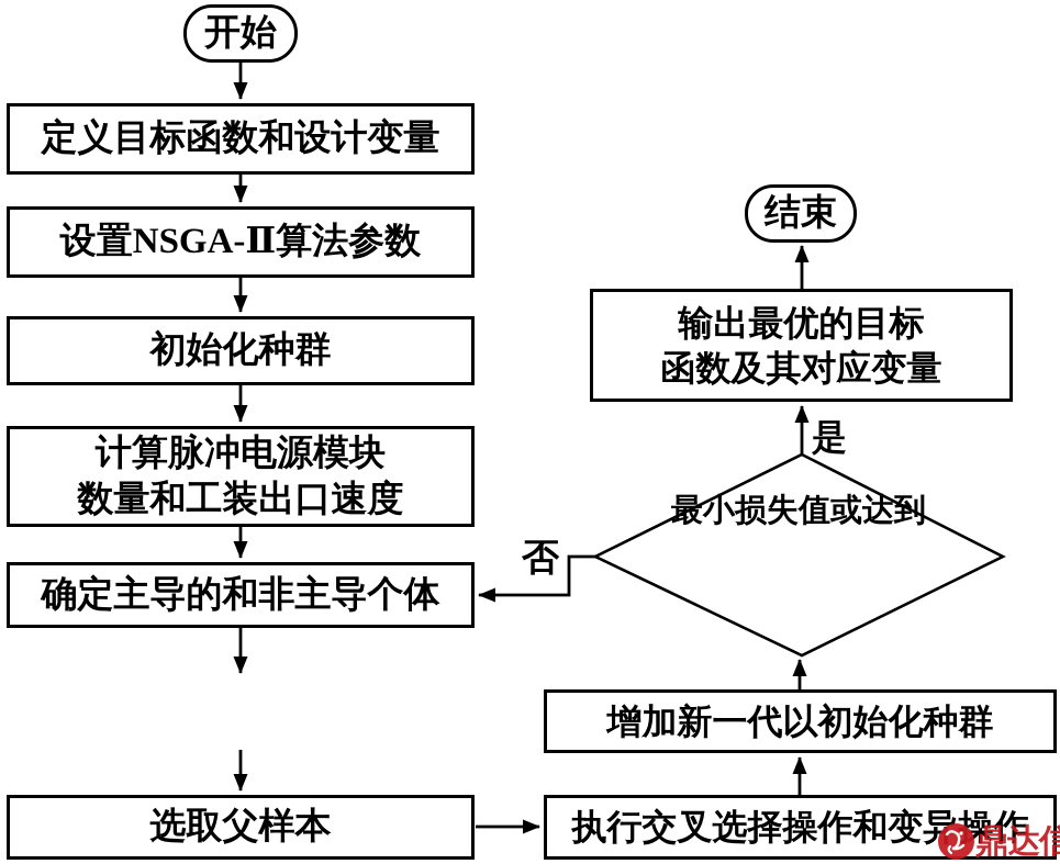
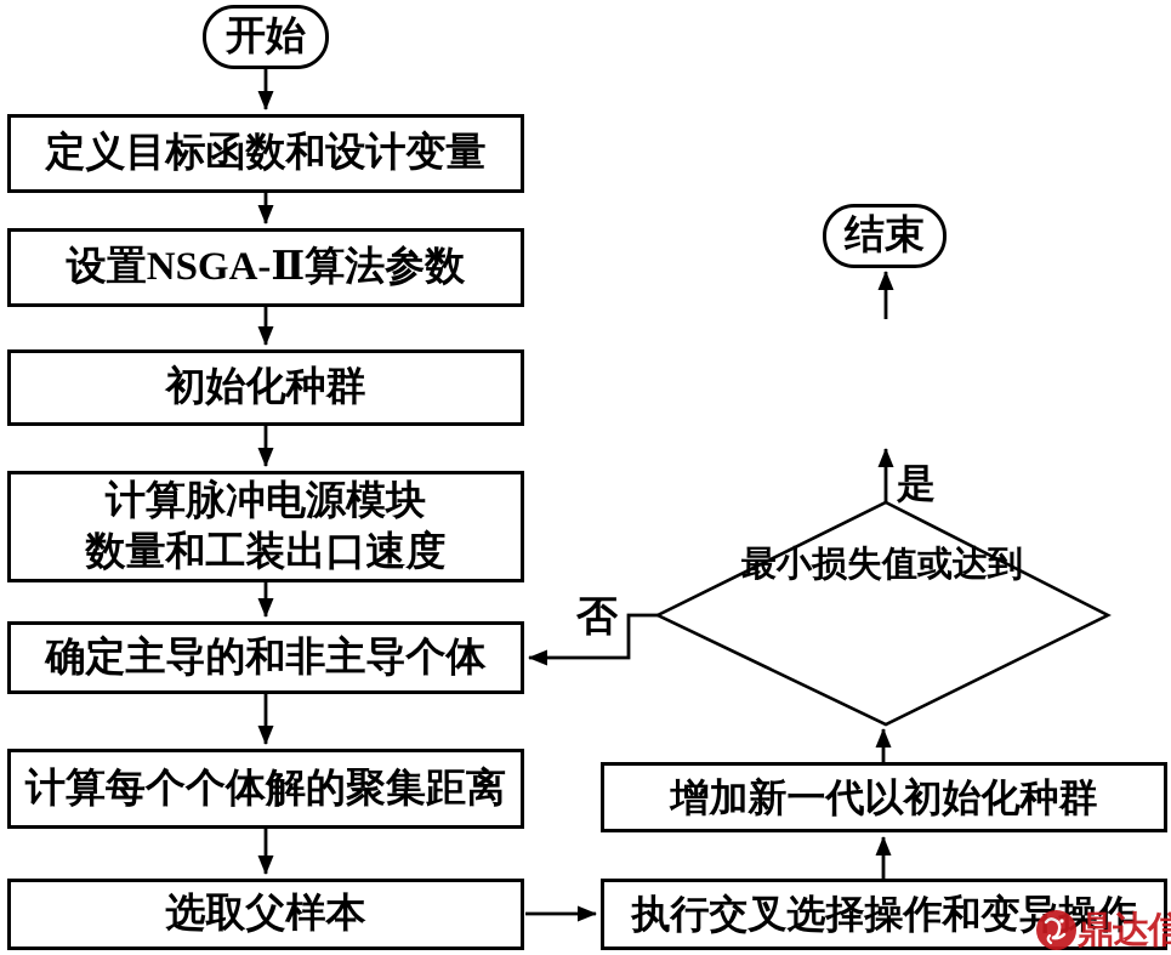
  开始
  定义目标函数和设计变量
  设置NSGA-Ⅱ算法参数
  初始化种群
  计算脉冲电源模块
  数量和工装出口速度
  确定主导的和非主导个体
+ 计算每个个体解的聚集距离
  选取父样本
  结束
- 输出最优的目标
- 函数及其对应变量
  增加新一代以初始化种群
  执行交叉选择操作和变异操作
  最小损失值或达到
  是
  否
  鼎达信
